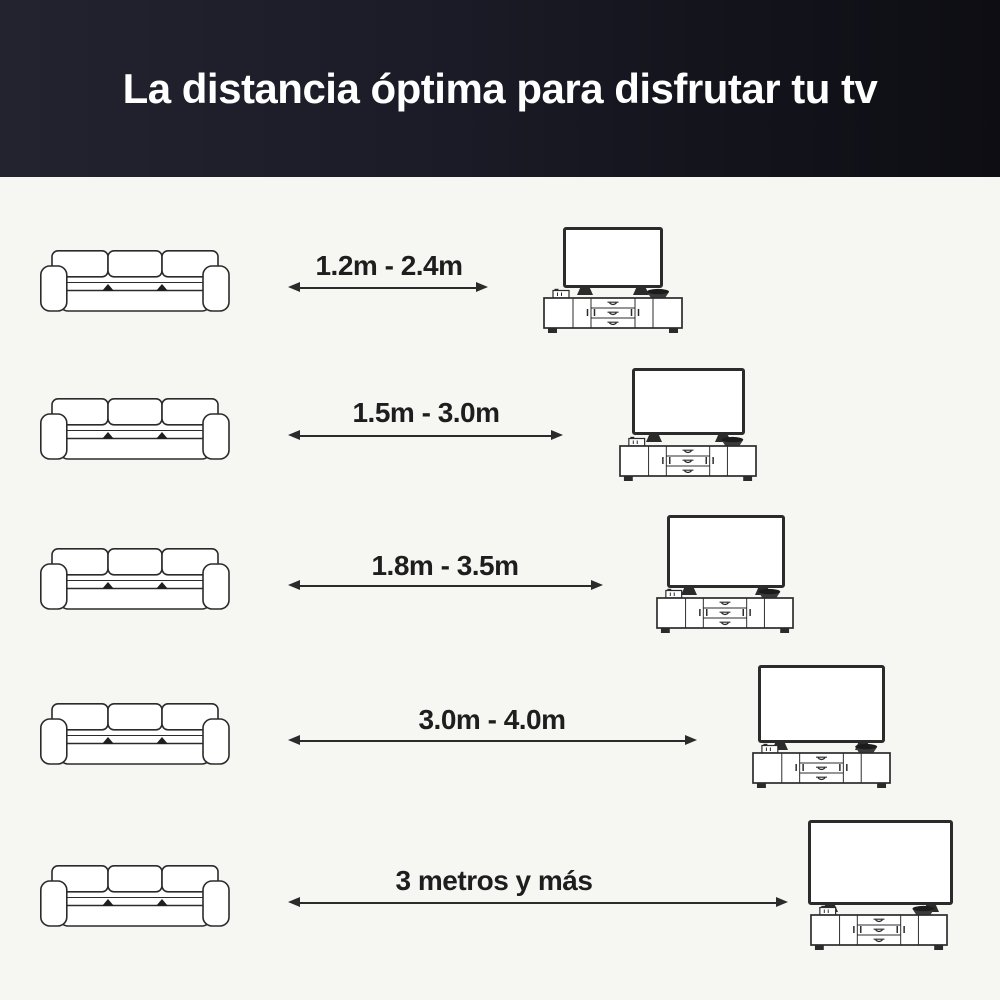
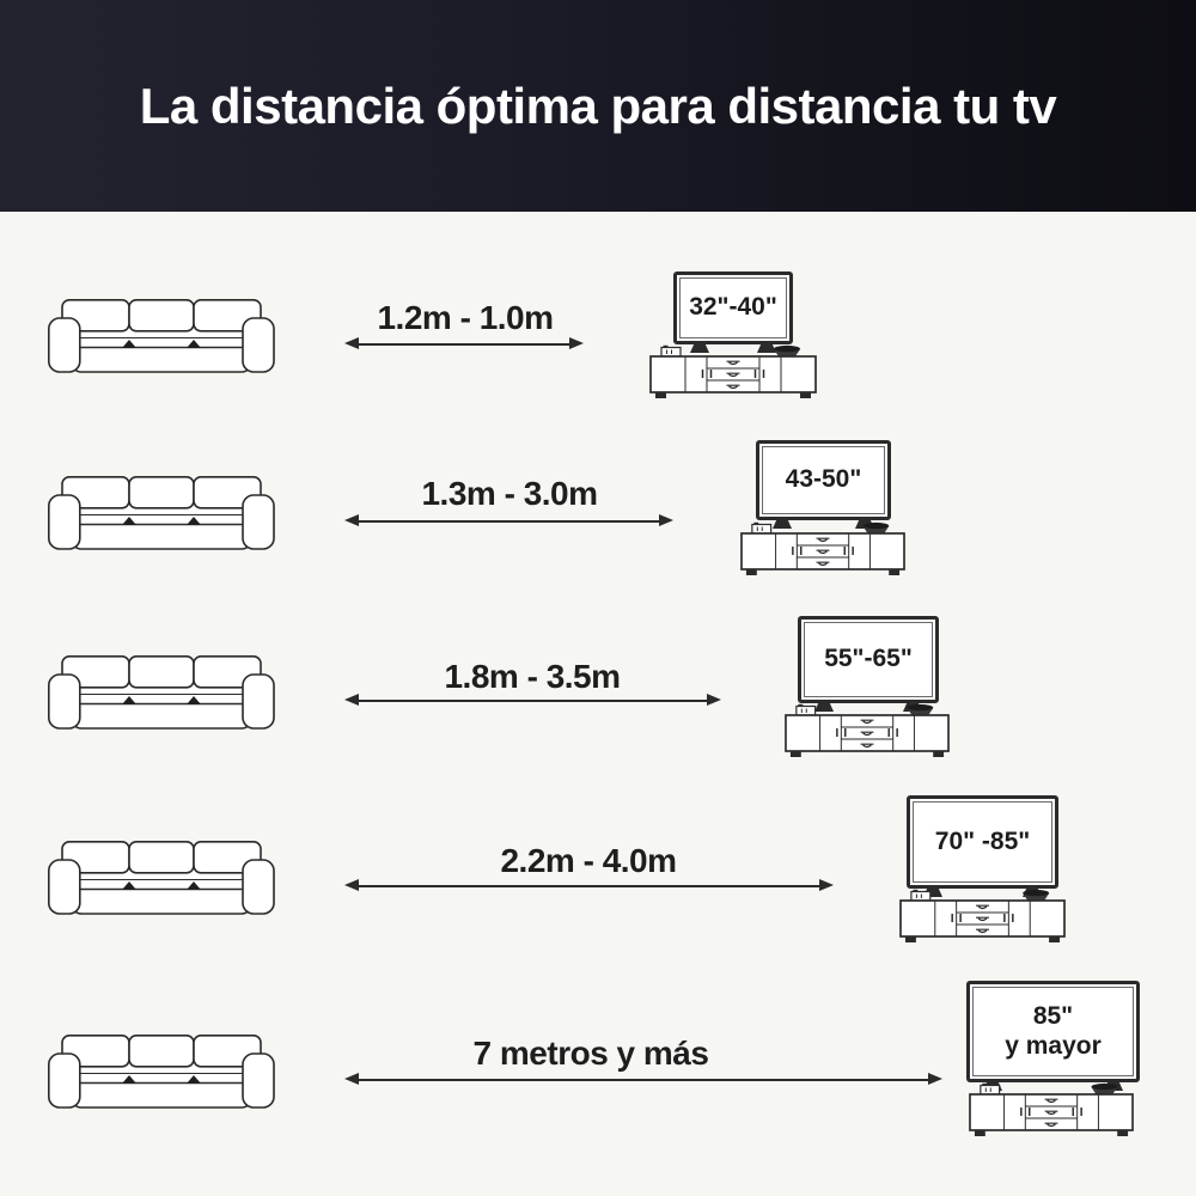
- La distancia óptima para disfrutar tu tv
+ La distancia óptima para distancia tu tv
- 1.2m - 2.4m
+ 1.2m - 1.0m
+ 32"-40"
- 1.5m - 3.0m
+ 1.3m - 3.0m
+ 43-50"
  1.8m - 3.5m
+ 55"-65"
- 3.0m - 4.0m
+ 2.2m - 4.0m
+ 70" -85"
- 3 metros y más
+ 7 metros y más
+ 85"
+ y mayor
